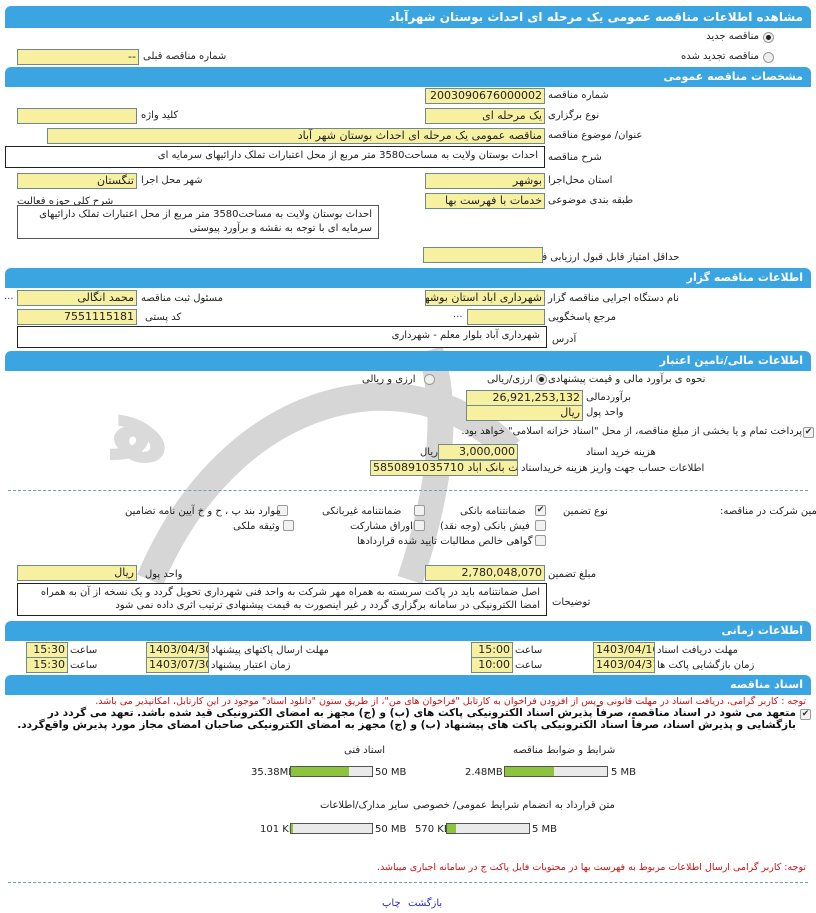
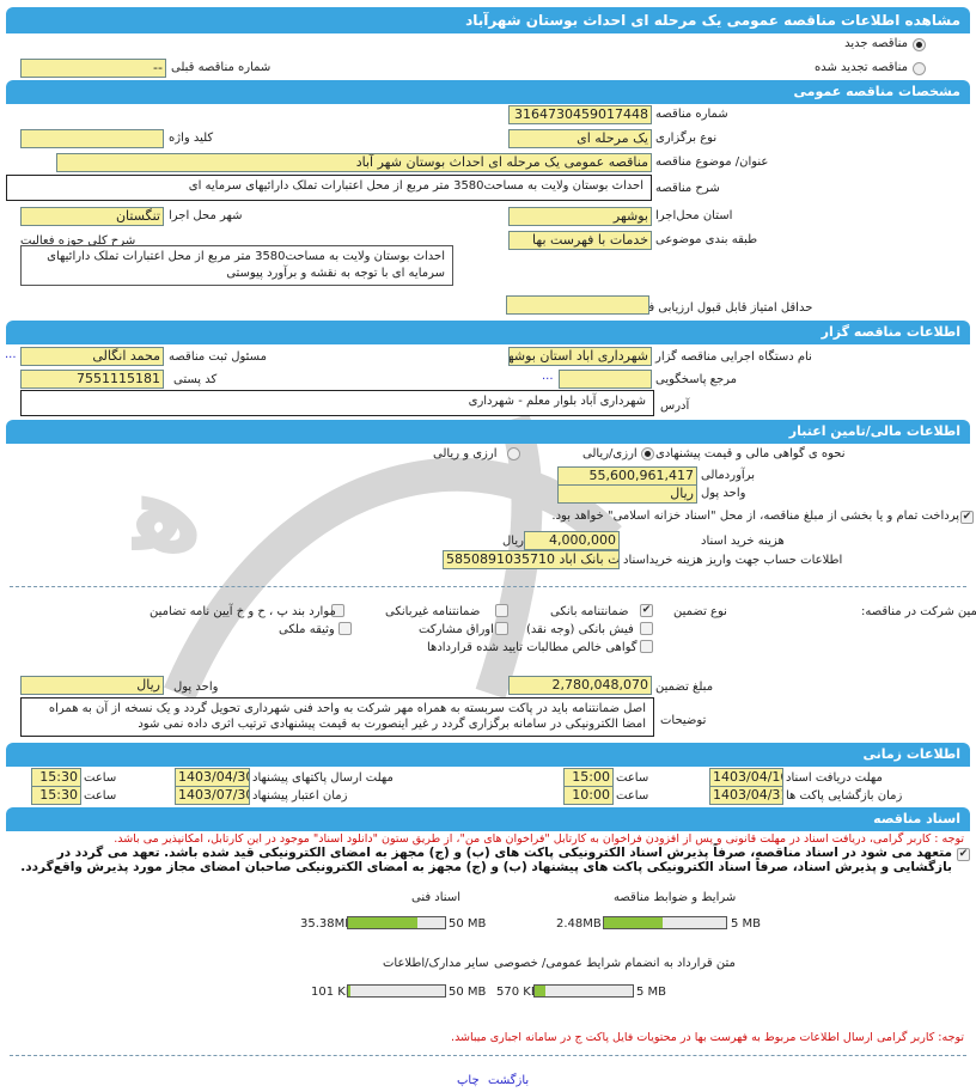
  مشاهده اطلاعات مناقصه عمومی یک مرحله ای احداث بوستان شهرآباد
  مناقصه جدید
  مناقصه تجدید شده
  شماره مناقصه قبلی
  --
  مشخصات مناقصه عمومی
  شماره مناقصه
- 2003090676000002
+ 3164730459017448
  نوع برگزاری
  یک مرحله ای
  کلید واژه
  عنوان/ موضوع مناقصه
  مناقصه عمومی یک مرحله ای احداث بوستان شهر آباد
  شرح مناقصه
  احداث بوستان ولایت به مساحت3580 متر مربع از محل اعتبارات تملک دارائیهای سرمایه ای
  استان محل‌اجرا
  بوشهر
  شهر محل اجرا
  تنگستان
  طبقه بندی موضوعی
  خدمات با فهرست بها
  شرح کلی حوزه فعالیت
  احداث بوستان ولایت به مساحت3580 متر مربع از محل اعتبارات تملک دارائیهای سرمایه ای با توجه به نقشه و برآورد پیوستی
  حداقل امتیاز قابل قبول ارزیابی ف
  اطلاعات مناقصه گزار
  نام دستگاه اجرایی مناقصه گزار
  شهرداری اباد استان بوشه
  مسئول ثبت مناقصه
  محمد انگالی
  ...
  مرجع پاسخگویی
  ...
  کد پستی
  7551115181
  آدرس
  شهرداری آباد بلوار معلم - شهرداری
  اطلاعات مالی/تامین اعتبار
- نحوه ی برآورد مالی و قیمت پیشنهادی
+ نحوه ی گواهی مالی و قیمت پیشنهادی
  ارزی/ریالی
  ارزی و ریالی
  برآوردمالی
- 26,921,253,132
+ 55,600,961,417
  واحد پول
  ریال
  ✔
  پرداخت تمام و یا بخشی از مبلغ مناقصه، از محل "اسناد خزانه اسلامی" خواهد بود.
  هزینه خرید اسناد
- 3,000,000
+ 4,000,000
  ریال
  اطلاعات حساب جهت واریز هزینه خریداسناد
  5850891035710 ت بانک اباد
  مین شرکت در مناقصه:
  نوع تضمین
  ✔
  ضمانتنامه بانکی
  ضمانتنامه غیربانکی
  موارد بند پ ، ح و خ آیین نامه تضامین
  فیش بانکی (وجه نقد)
  اوراق مشارکت
  وثیقه ملکی
  گواهی خالص مطالبات تایید شده قراردادها
  مبلغ تضمین
  2,780,048,070
  واحد پول
  ریال
  توضیحات
  اصل ضمانتنامه باید در پاکت سربسته به همراه مهر شرکت به واحد فنی شهرداری تحویل گردد و یک نسخه از آن به همراه امضا الکترونیکی در سامانه برگزاری گردد ر غیر اینصورت به قیمت پیشنهادی ترتیب اثری داده نمی شود
  اطلاعات زمانی
  مهلت دریافت اسناد
  1403/04/1
  ساعت
  15:00
  مهلت ارسال پاکتهای پیشنهاد
  1403/04/30
  ساعت
  15:30
  زمان بازگشایی پاکت ها
  1403/04/3
  ساعت
  10:00
  زمان اعتبار پیشنهاد
  1403/07/30
  ساعت
  15:30
  اسناد مناقصه
  توجه : کاربر گرامی، دریافت اسناد در مهلت قانونی و پس از افزودن فراخوان به کارتابل "فراخوان های من"، از طریق ستون "دانلود اسناد" موجود در این کارتابل، امکانپذیر می باشد.
  ✔
  متعهد می شود در اسناد مناقصه، صرفاً پذیرش اسناد الکترونیکی پاکت های (ب) و (ج) مجهز به امضای الکترونیکی قید شده باشد. تعهد می گردد در بازگشایی و پذیرش اسناد، صرفاً اسناد الکترونیکی پاکت های پیشنهاد (ب) و (ج) مجهز به امضای الکترونیکی صاحبان امضای مجاز مورد پذیرش واقع‌گردد.
  شرایط و ضوابط مناقصه
  2.48MB
  5 MB
  اسناد فنی
  35.38M
  50 MB
  متن قرارداد به انضمام شرایط عمومی/ خصوصی
  570 K
  5 MB
  سایر مدارک/اطلاعات
  101 K
  50 MB
  توجه: کاربر گرامی ارسال اطلاعات مربوط به فهرست بها در محتویات فایل پاکت ج در سامانه اجباری میباشد.
  چاپ
  بازگشت
